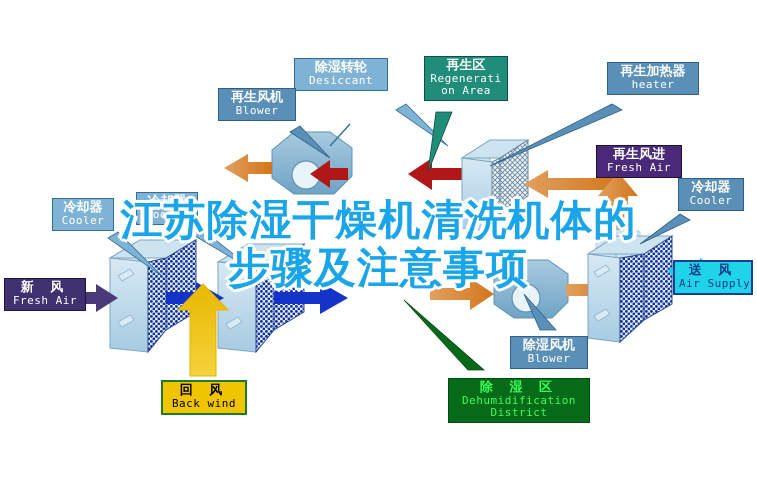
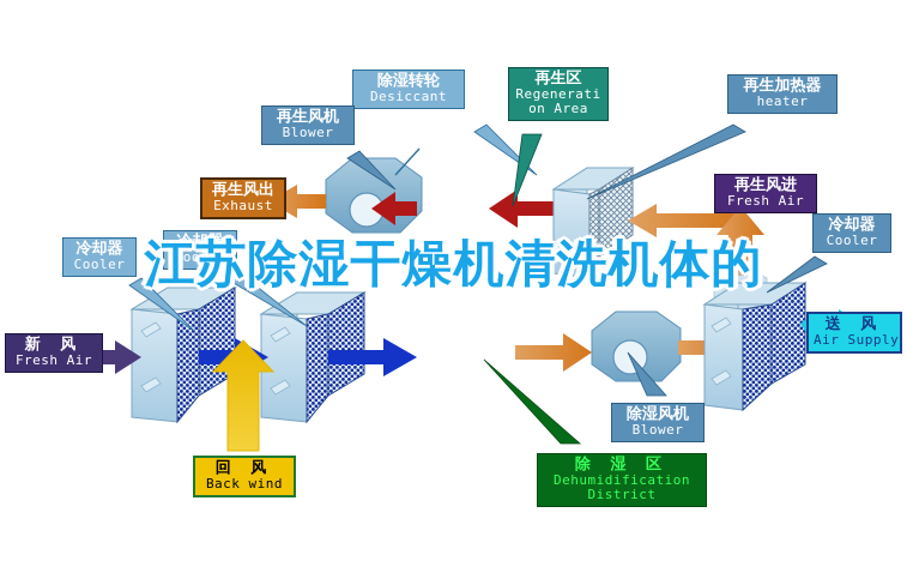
  除湿转轮
  Desiccant
  再生风机
  Blower
  再生区
  Regenerati
  on Area
  再生加热器
  heater
+ 再生风出
+ Exhaust
  再生风进
  Fresh Air
  冷却器
  Cooler
  冷却器
  Cooler
  冷却器
  Cooler
  新 风
  Fresh Air
  回 风
  Back wind
  除湿风机
  Blower
  除 湿 区
  Dehumidification
  District
  送 风
  Air Supply
  江苏除湿干燥机清洗机体的
- 步骤及注意事项
